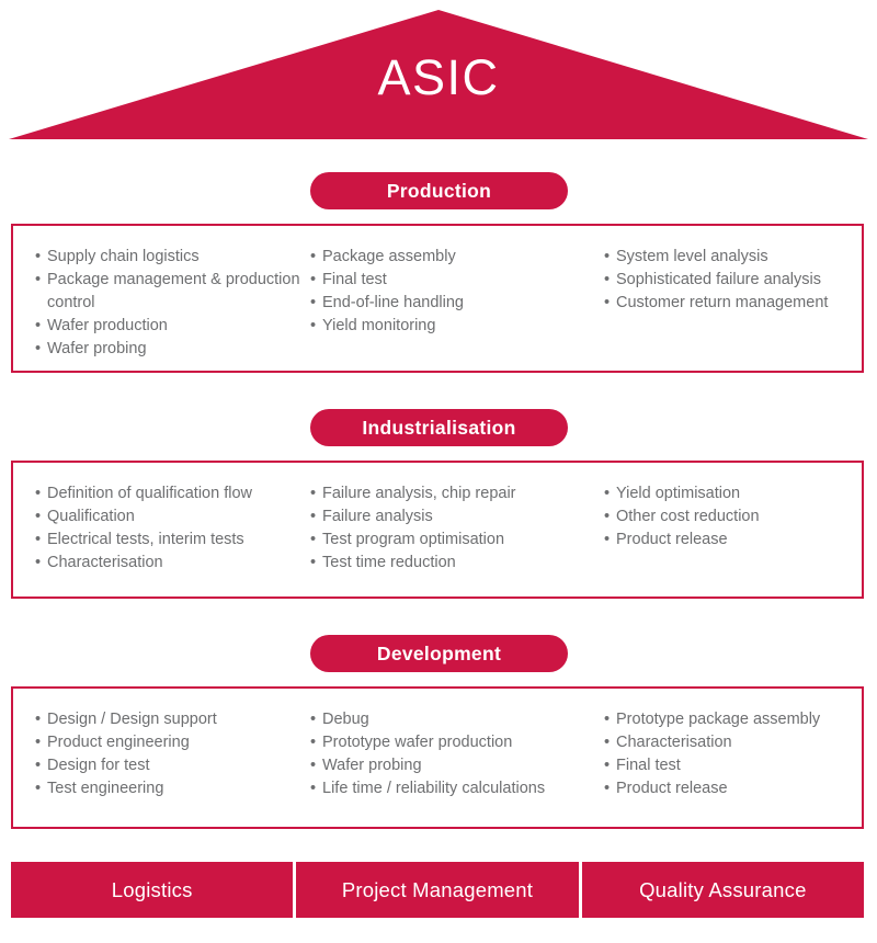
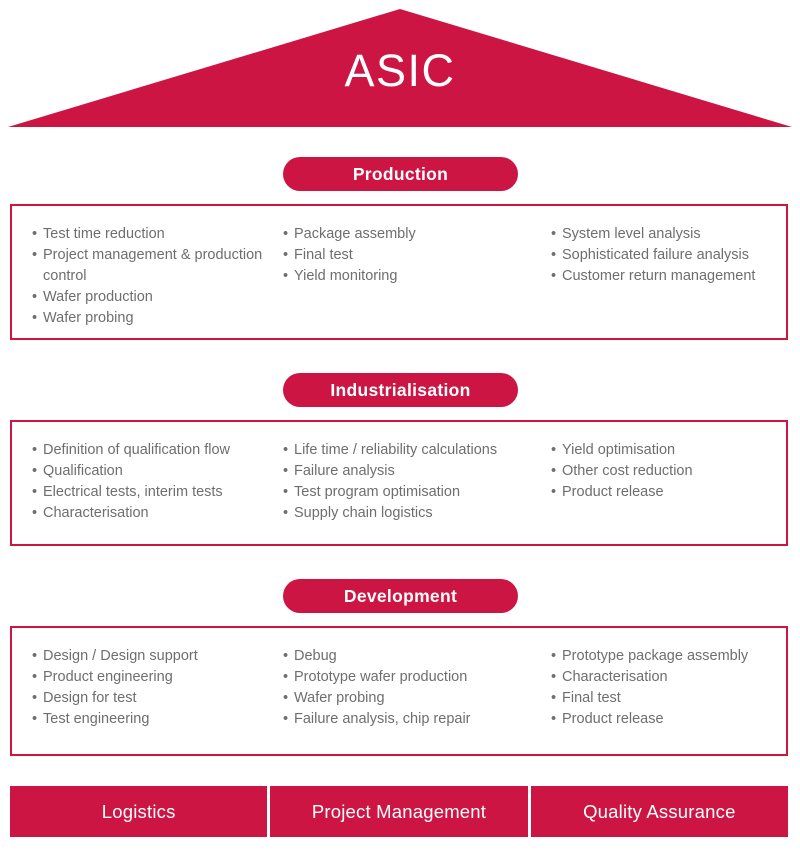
  ASIC
  Production
- Supply chain logistics
+ Test time reduction
- Package management & production control
+ Project management & production control
  Wafer production
  Wafer probing
  Package assembly
  Final test
- End-of-line handling
  Yield monitoring
  System level analysis
  Sophisticated failure analysis
  Customer return management
  Industrialisation
  Definition of qualification flow
  Qualification
  Electrical tests, interim tests
  Characterisation
- Failure analysis, chip repair
+ Life time / reliability calculations
  Failure analysis
  Test program optimisation
- Test time reduction
+ Supply chain logistics
  Yield optimisation
  Other cost reduction
  Product release
  Development
  Design / Design support
  Product engineering
  Design for test
  Test engineering
  Debug
  Prototype wafer production
  Wafer probing
- Life time / reliability calculations
+ Failure analysis, chip repair
  Prototype package assembly
  Characterisation
  Final test
  Product release
  Logistics
  Project Management
  Quality Assurance
